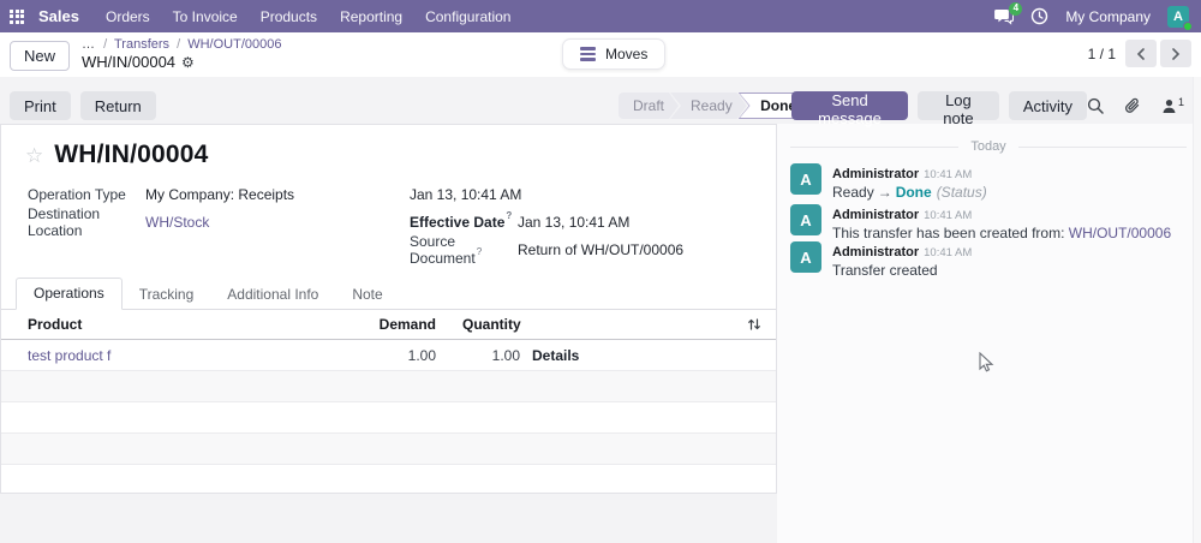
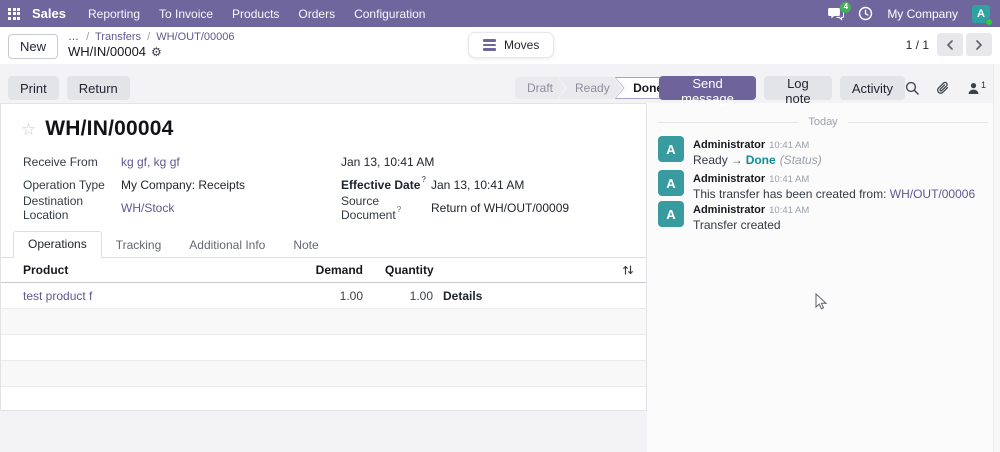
  Sales
- Orders
+ Reporting
  To Invoice
  Products
- Reporting
+ Orders
  Configuration
  4
  My Company
  A
  New
  … / Transfers / WH/OUT/00006
  WH/IN/00004
  ⚙
  Moves
  1 / 1
  Print
  Return
  Draft
  Ready
  Don
  Send message
  Log note
  Activity
  1
  ☆
  WH/IN/00004
+ Receive From
+ kg gf, kg gf
  Operation Type
  My Company: Receipts
  Destination Location
  WH/Stock
  Jan 13, 10:41 AM
  Effective Date?
  Jan 13, 10:41 AM
  Source Document?
- Return of WH/OUT/00006
+ Return of WH/OUT/00009
  Operations
  Tracking
  Additional Info
  Note
  Product
  Demand
  Quantity
  test product f
  1.00
  1.00
  Details
  Today
  A
  Administrator 10:41 AM
  Ready → Done (Status)
  A
  Administrator 10:41 AM
  This transfer has been created from: WH/OUT/00006
  A
  Administrator 10:41 AM
  Transfer created
